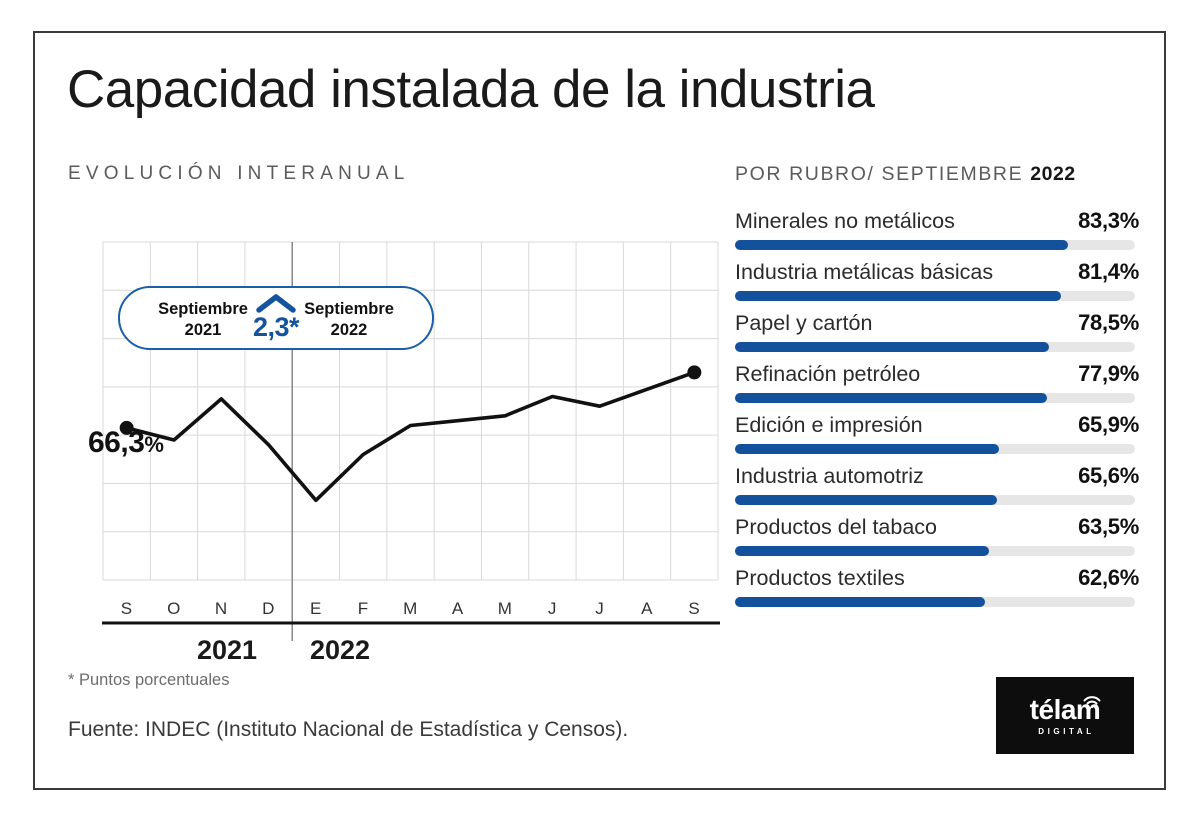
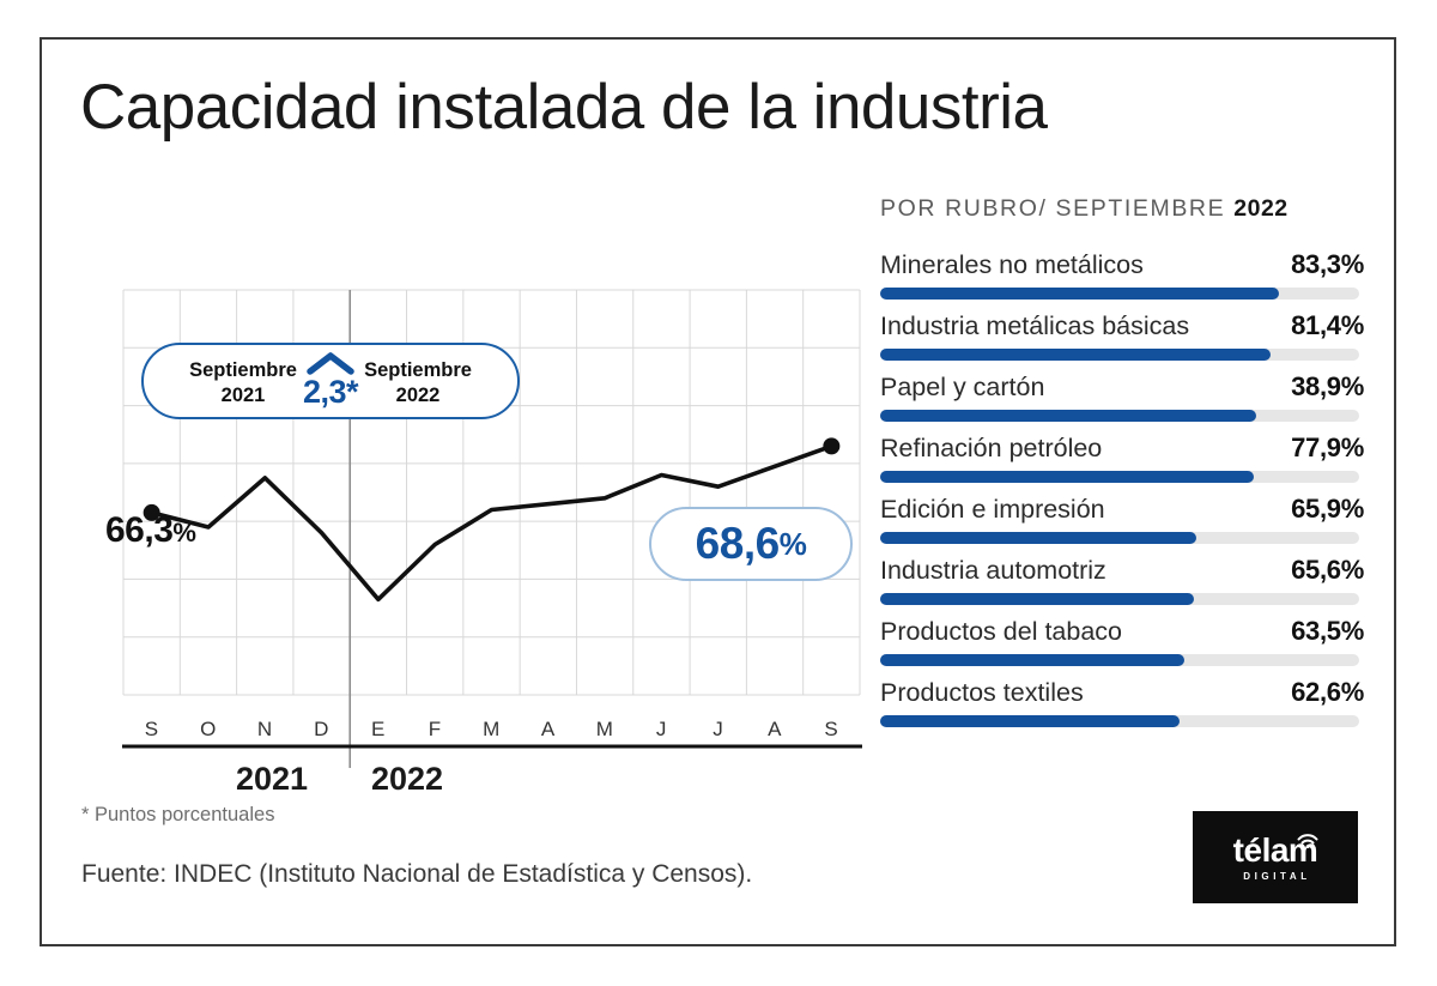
  Capacidad instalada de la industria
- EVOLUCIÓN INTERANUAL
  POR RUBRO/ SEPTIEMBRE 2022
  Septiembre
  2021
  2,3*
  Septiembre
  2022
+ 68,6
+ %
  66,3%
  S
  O
  N
  D
  E
  F
  M
  A
  M
  J
  J
  A
  S
  2021
  2022
  Minerales no metálicos
  83,3%
  Industria metálicas básicas
  81,4%
  Papel y cartón
- 78,5%
+ 38,9%
  Refinación petróleo
  77,9%
  Edición e impresión
  65,9%
  Industria automotriz
  65,6%
  Productos del tabaco
  63,5%
  Productos textiles
  62,6%
  * Puntos porcentuales
  Fuente: INDEC (Instituto Nacional de Estadística y Censos).
  télam
  DIGITAL
